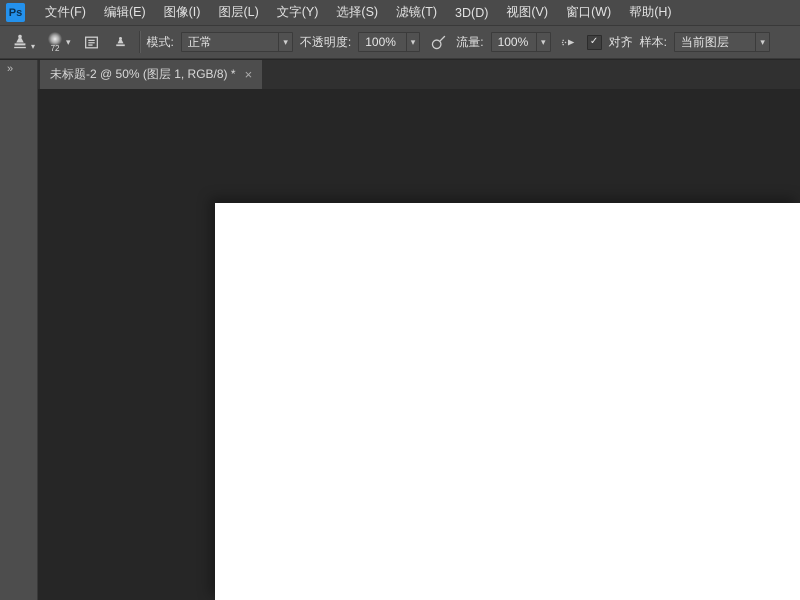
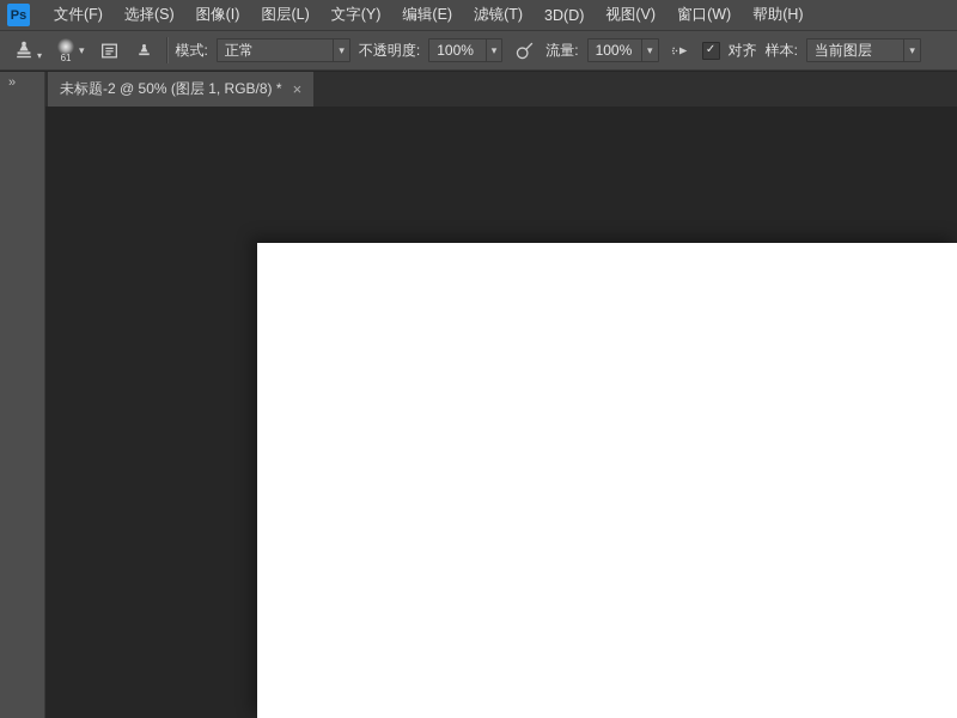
  Ps
  文件(F)
- 编辑(E)
+ 选择(S)
  图像(I)
  图层(L)
  文字(Y)
- 选择(S)
+ 编辑(E)
  滤镜(T)
  3D(D)
  视图(V)
  窗口(W)
  帮助(H)
  ▾
- 72
+ 61
  ▾
  模式:
  正常
  ▾
  不透明度:
  100%
  ▾
  流量:
  100%
  ▾
  ✓
  对齐
  样本:
  当前图层
  ▾
  未标题-2 @ 50% (图层 1, RGB/8) *
  ×
  »
